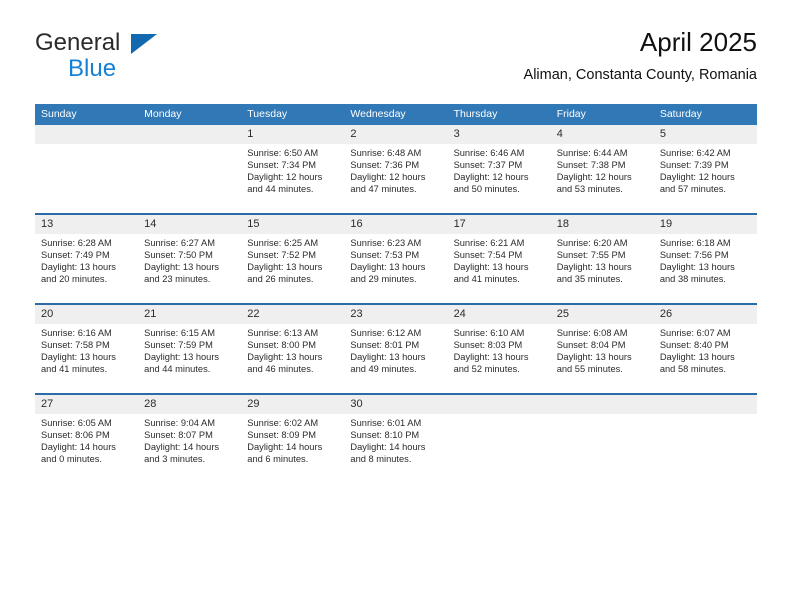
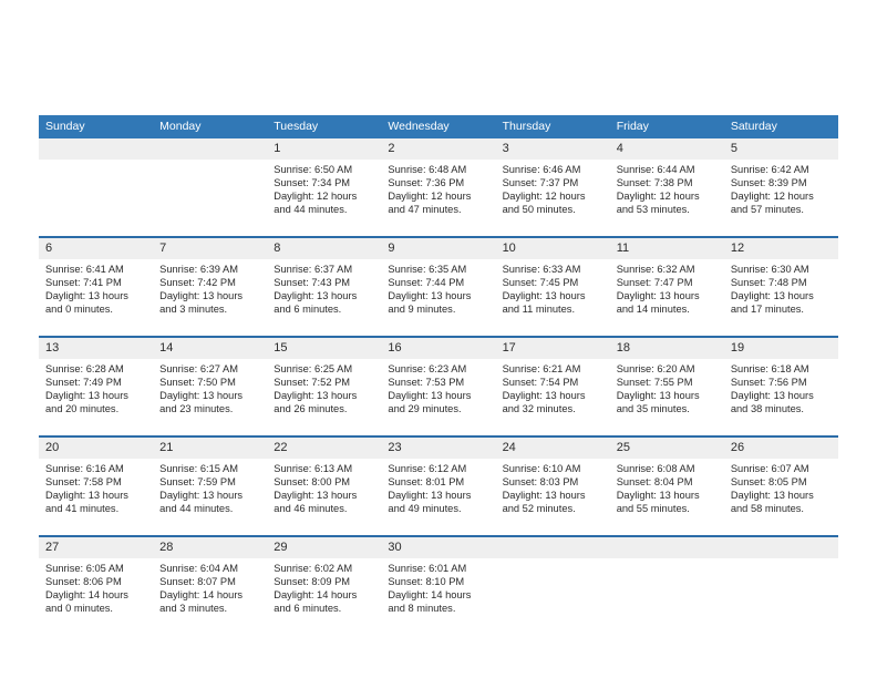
- General
- Blue
- April 2025
- Aliman, Constanta County, Romania
  Sunday	Monday	Tuesday	Wednesday	Thursday	Friday	Saturday
- 		1Sunrise: 6:50 AMSunset: 7:34 PMDaylight: 12 hoursand 44 minutes.	2Sunrise: 6:48 AMSunset: 7:36 PMDaylight: 12 hoursand 47 minutes.	3Sunrise: 6:46 AMSunset: 7:37 PMDaylight: 12 hoursand 50 minutes.	4Sunrise: 6:44 AMSunset: 7:38 PMDaylight: 12 hoursand 53 minutes.	5Sunrise: 6:42 AMSunset: 7:39 PMDaylight: 12 hoursand 57 minutes.
+ 		1Sunrise: 6:50 AMSunset: 7:34 PMDaylight: 12 hoursand 44 minutes.	2Sunrise: 6:48 AMSunset: 7:36 PMDaylight: 12 hoursand 47 minutes.	3Sunrise: 6:46 AMSunset: 7:37 PMDaylight: 12 hoursand 50 minutes.	4Sunrise: 6:44 AMSunset: 7:38 PMDaylight: 12 hoursand 53 minutes.	5Sunrise: 6:42 AMSunset: 8:39 PMDaylight: 12 hoursand 57 minutes.
+ 6Sunrise: 6:41 AMSunset: 7:41 PMDaylight: 13 hoursand 0 minutes.	7Sunrise: 6:39 AMSunset: 7:42 PMDaylight: 13 hoursand 3 minutes.	8Sunrise: 6:37 AMSunset: 7:43 PMDaylight: 13 hoursand 6 minutes.	9Sunrise: 6:35 AMSunset: 7:44 PMDaylight: 13 hoursand 9 minutes.	10Sunrise: 6:33 AMSunset: 7:45 PMDaylight: 13 hoursand 11 minutes.	11Sunrise: 6:32 AMSunset: 7:47 PMDaylight: 13 hoursand 14 minutes.	12Sunrise: 6:30 AMSunset: 7:48 PMDaylight: 13 hoursand 17 minutes.
- 13Sunrise: 6:28 AMSunset: 7:49 PMDaylight: 13 hoursand 20 minutes.	14Sunrise: 6:27 AMSunset: 7:50 PMDaylight: 13 hoursand 23 minutes.	15Sunrise: 6:25 AMSunset: 7:52 PMDaylight: 13 hoursand 26 minutes.	16Sunrise: 6:23 AMSunset: 7:53 PMDaylight: 13 hoursand 29 minutes.	17Sunrise: 6:21 AMSunset: 7:54 PMDaylight: 13 hoursand 41 minutes.	18Sunrise: 6:20 AMSunset: 7:55 PMDaylight: 13 hoursand 35 minutes.	19Sunrise: 6:18 AMSunset: 7:56 PMDaylight: 13 hoursand 38 minutes.
+ 13Sunrise: 6:28 AMSunset: 7:49 PMDaylight: 13 hoursand 20 minutes.	14Sunrise: 6:27 AMSunset: 7:50 PMDaylight: 13 hoursand 23 minutes.	15Sunrise: 6:25 AMSunset: 7:52 PMDaylight: 13 hoursand 26 minutes.	16Sunrise: 6:23 AMSunset: 7:53 PMDaylight: 13 hoursand 29 minutes.	17Sunrise: 6:21 AMSunset: 7:54 PMDaylight: 13 hoursand 32 minutes.	18Sunrise: 6:20 AMSunset: 7:55 PMDaylight: 13 hoursand 35 minutes.	19Sunrise: 6:18 AMSunset: 7:56 PMDaylight: 13 hoursand 38 minutes.
- 20Sunrise: 6:16 AMSunset: 7:58 PMDaylight: 13 hoursand 41 minutes.	21Sunrise: 6:15 AMSunset: 7:59 PMDaylight: 13 hoursand 44 minutes.	22Sunrise: 6:13 AMSunset: 8:00 PMDaylight: 13 hoursand 46 minutes.	23Sunrise: 6:12 AMSunset: 8:01 PMDaylight: 13 hoursand 49 minutes.	24Sunrise: 6:10 AMSunset: 8:03 PMDaylight: 13 hoursand 52 minutes.	25Sunrise: 6:08 AMSunset: 8:04 PMDaylight: 13 hoursand 55 minutes.	26Sunrise: 6:07 AMSunset: 8:40 PMDaylight: 13 hoursand 58 minutes.
+ 20Sunrise: 6:16 AMSunset: 7:58 PMDaylight: 13 hoursand 41 minutes.	21Sunrise: 6:15 AMSunset: 7:59 PMDaylight: 13 hoursand 44 minutes.	22Sunrise: 6:13 AMSunset: 8:00 PMDaylight: 13 hoursand 46 minutes.	23Sunrise: 6:12 AMSunset: 8:01 PMDaylight: 13 hoursand 49 minutes.	24Sunrise: 6:10 AMSunset: 8:03 PMDaylight: 13 hoursand 52 minutes.	25Sunrise: 6:08 AMSunset: 8:04 PMDaylight: 13 hoursand 55 minutes.	26Sunrise: 6:07 AMSunset: 8:05 PMDaylight: 13 hoursand 58 minutes.
- 27Sunrise: 6:05 AMSunset: 8:06 PMDaylight: 14 hoursand 0 minutes.	28Sunrise: 9:04 AMSunset: 8:07 PMDaylight: 14 hoursand 3 minutes.	29Sunrise: 6:02 AMSunset: 8:09 PMDaylight: 14 hoursand 6 minutes.	30Sunrise: 6:01 AMSunset: 8:10 PMDaylight: 14 hoursand 8 minutes.
+ 27Sunrise: 6:05 AMSunset: 8:06 PMDaylight: 14 hoursand 0 minutes.	28Sunrise: 6:04 AMSunset: 8:07 PMDaylight: 14 hoursand 3 minutes.	29Sunrise: 6:02 AMSunset: 8:09 PMDaylight: 14 hoursand 6 minutes.	30Sunrise: 6:01 AMSunset: 8:10 PMDaylight: 14 hoursand 8 minutes.
